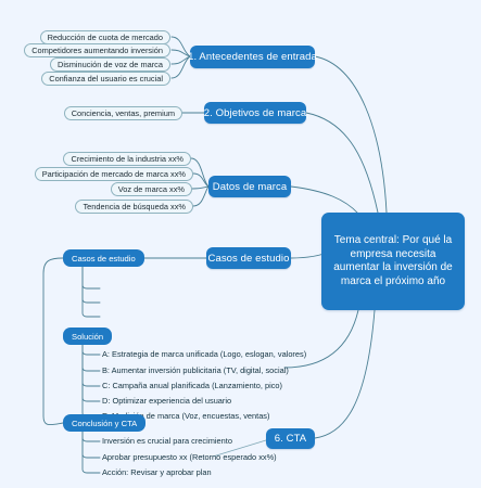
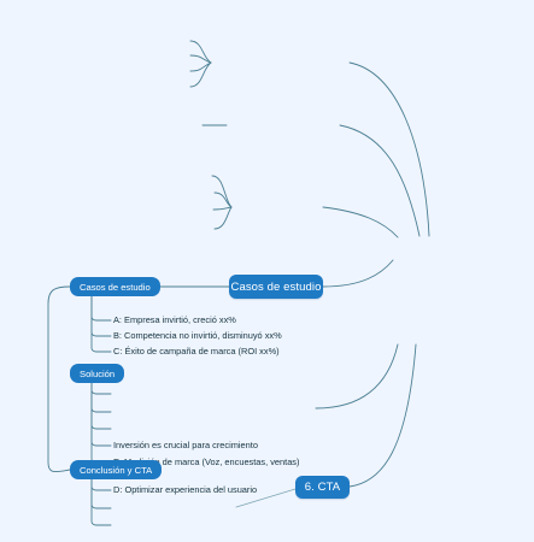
- Tema central: Por qué la empresa necesita aumentar la inversión de marca el próximo año
- 1. Antecedentes de entrada
- Reducción de cuota de mercado
- Competidores aumentando inversión
- Disminución de voz de marca
- Confianza del usuario es crucial
- 2. Objetivos de marca
- Conciencia, ventas, premium
- Datos de marca
- Crecimiento de la industria xx%
- Participación de mercado de marca xx%
- Voz de marca xx%
- Tendencia de búsqueda xx%
  Casos de estudio
  Casos de estudio
+ A: Empresa invirtió, creció xx%
+ B: Competencia no invirtió, disminuyó xx%
+ C: Éxito de campaña de marca (ROI xx%)
  Solución
- A: Estrategia de marca unificada (Logo, eslogan, valores)
- B: Aumentar inversión publicitaria (TV, digital, social)
- C: Campaña anual planificada (Lanzamiento, pico)
- D: Optimizar experiencia del usuario
+ Inversión es crucial para crecimiento
  de marca (Voz, encuestas, ventas)
  Conclusión y CTA
  6. CTA
- Inversión es crucial para crecimiento
+ D: Optimizar experiencia del usuario
- Aprobar presupuesto xx (Retorno esperado xx%)
- Acción: Revisar y aprobar plan
